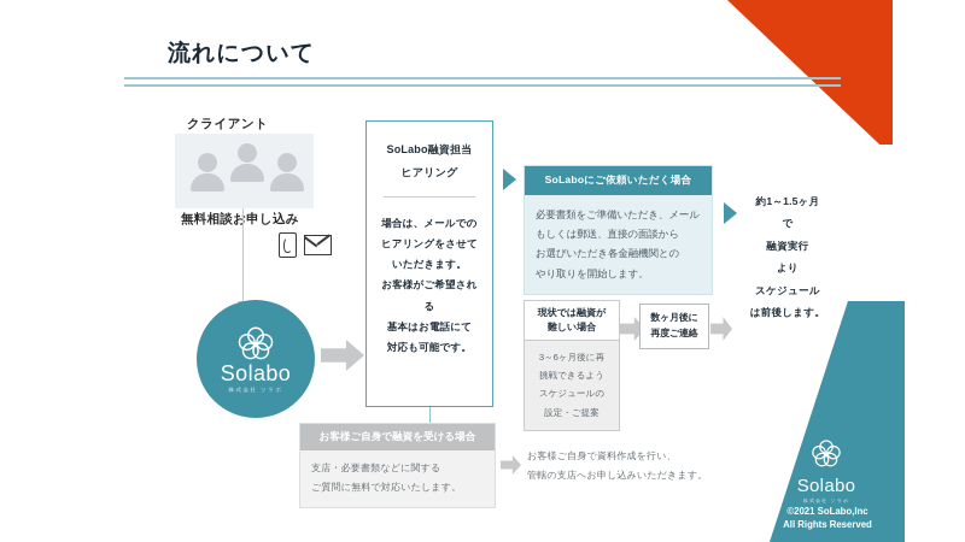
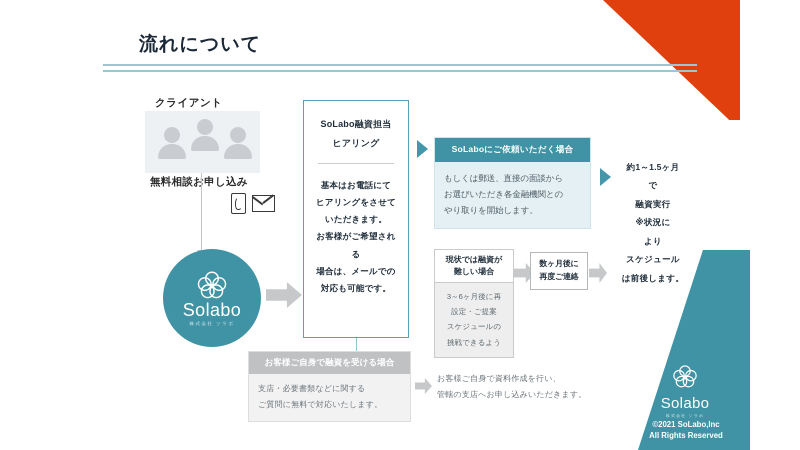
  流れについて
  クライアント
  無料相談お申し込み
  Solabo
  SoLabo融資担当
  ヒアリング
- 場合は、メールでの
+ 基本はお電話にて
  ヒアリングをさせて
  いただきます。
  お客様がご希望される
- 基本はお電話にて
+ 場合は、メールでの
  対応も可能です。
  SoLaboにご依頼いただく場合
- 必要書類をご準備いただき、メール
  もしくは郵送、直接の面談から
  お選びいただき各金融機関との
  やり取りを開始します。
  現状では融資が
  難しい場合
  3～6ヶ月後に再
- 挑戦できるよう
+ 設定・ご提案
  スケジュールの
- 設定・ご提案
+ 挑戦できるよう
  数ヶ月後に
  再度ご連絡
  約1～1.5ヶ月
  で
  融資実行
+ ※状況に
  より
  スケジュール
  は前後します。
  お客様ご自身で融資を受ける場合
  支店・必要書類などに関する
  ご質問に無料で対応いたします。
  お客様ご自身で資料作成を行い、
  管轄の支店へお申し込みいただきます。
  Solabo
  ©2021 SoLabo,Inc
  All Rights Reserved
